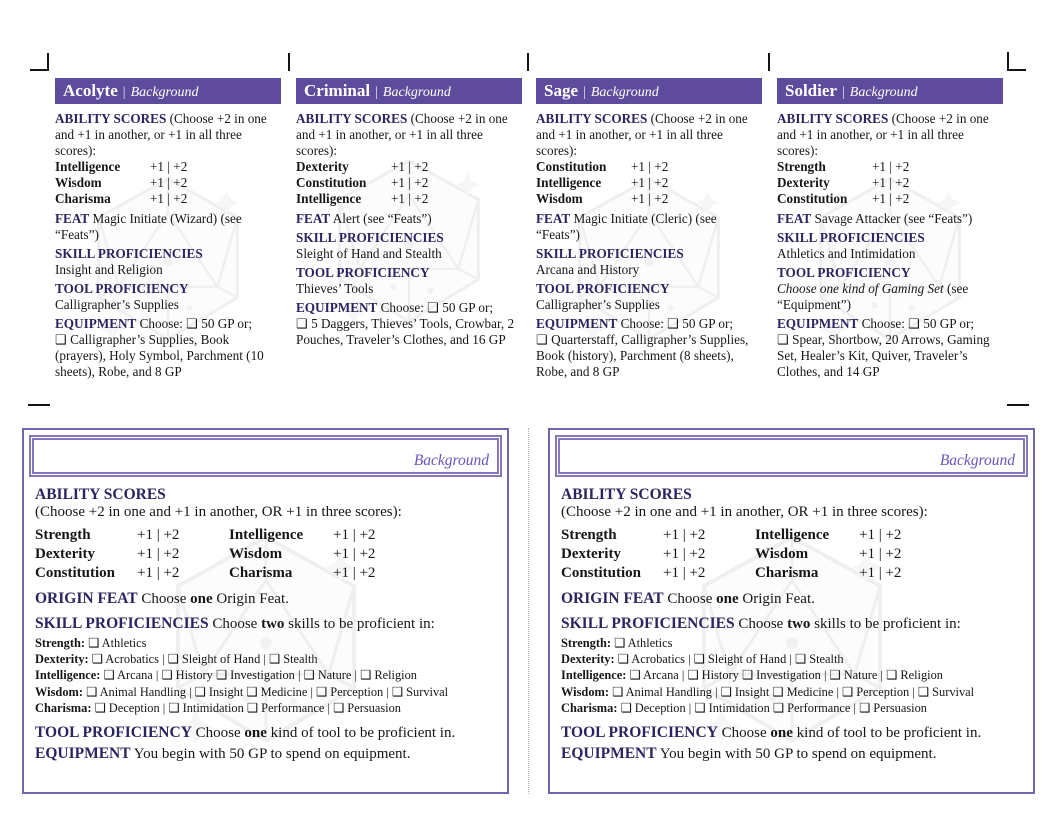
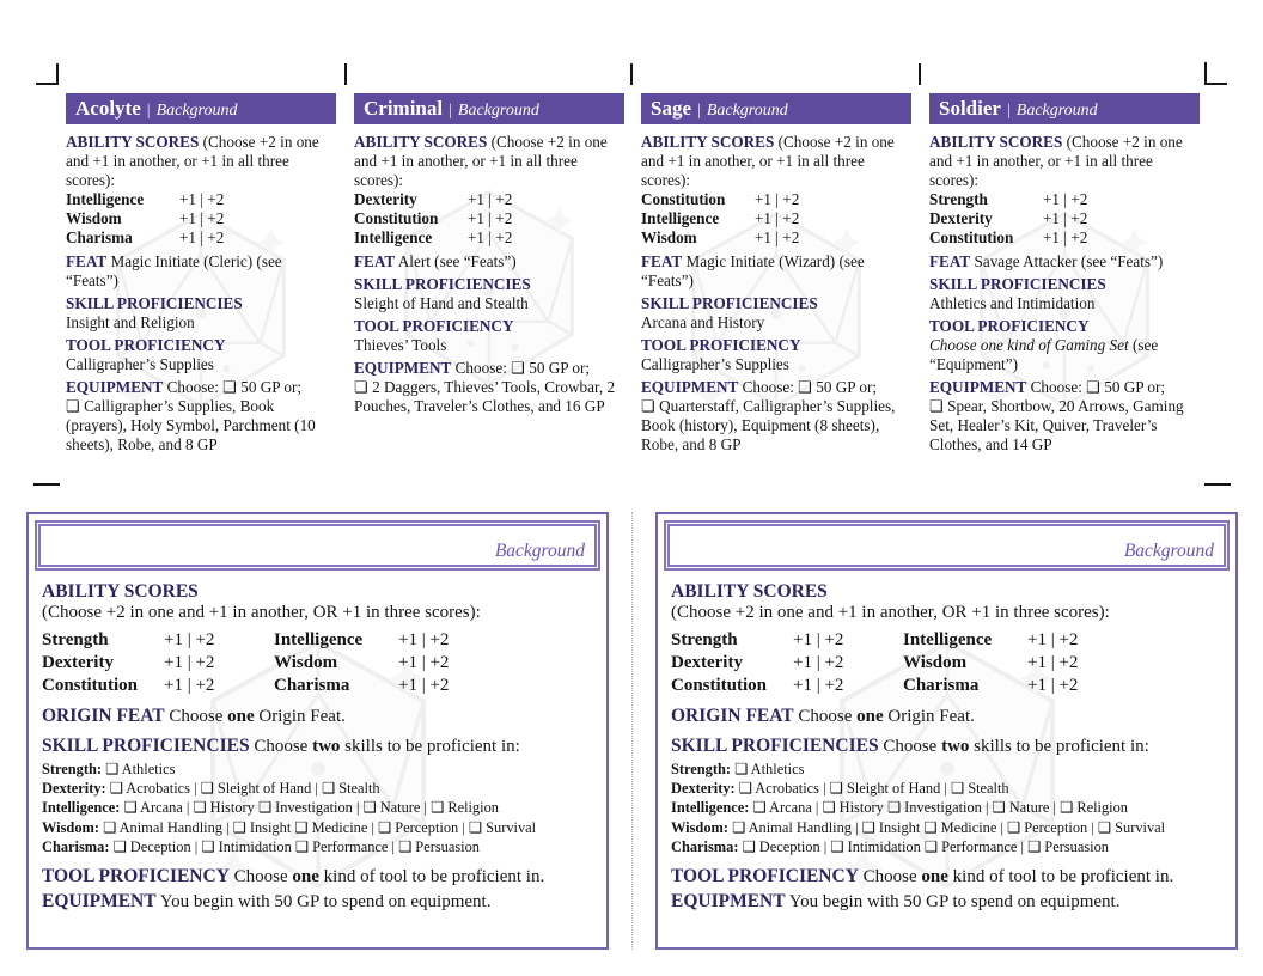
  Acolyte | Background
  ABILITY SCORES (Choose +2 in one and +1 in another, or +1 in all three scores):
  Intelligence
  +1 | +2
  Wisdom
  +1 | +2
  Charisma
  +1 | +2
- FEAT Magic Initiate (Wizard) (see “Feats”)
+ FEAT Magic Initiate (Cleric) (see “Feats”)
  SKILL PROFICIENCIES
  Insight and Religion
  TOOL PROFICIENCY
  Calligrapher’s Supplies
  EQUIPMENT Choose: ❑ 50 GP or;
  ❑ Calligrapher’s Supplies, Book (prayers), Holy Symbol, Parchment (10 sheets), Robe, and 8 GP
  Criminal | Background
  ABILITY SCORES (Choose +2 in one and +1 in another, or +1 in all three scores):
  Dexterity
  +1 | +2
  Constitution
  +1 | +2
  Intelligence
  +1 | +2
  FEAT Alert (see “Feats”)
  SKILL PROFICIENCIES
  Sleight of Hand and Stealth
  TOOL PROFICIENCY
  Thieves’ Tools
  EQUIPMENT Choose: ❑ 50 GP or;
- ❑ 5 Daggers, Thieves’ Tools, Crowbar, 2 Pouches, Traveler’s Clothes, and 16 GP
+ ❑ 2 Daggers, Thieves’ Tools, Crowbar, 2 Pouches, Traveler’s Clothes, and 16 GP
  Sage | Background
  ABILITY SCORES (Choose +2 in one and +1 in another, or +1 in all three scores):
  Constitution
  +1 | +2
  Intelligence
  +1 | +2
  Wisdom
  +1 | +2
- FEAT Magic Initiate (Cleric) (see “Feats”)
+ FEAT Magic Initiate (Wizard) (see “Feats”)
  SKILL PROFICIENCIES
  Arcana and History
  TOOL PROFICIENCY
  Calligrapher’s Supplies
  EQUIPMENT Choose: ❑ 50 GP or;
- ❑ Quarterstaff, Calligrapher’s Supplies, Book (history), Parchment (8 sheets), Robe, and 8 GP
+ ❑ Quarterstaff, Calligrapher’s Supplies, Book (history), Equipment (8 sheets), Robe, and 8 GP
  Soldier | Background
  ABILITY SCORES (Choose +2 in one and +1 in another, or +1 in all three scores):
  Strength
  +1 | +2
  Dexterity
  +1 | +2
  Constitution
  +1 | +2
  FEAT Savage Attacker (see “Feats”)
  SKILL PROFICIENCIES
  Athletics and Intimidation
  TOOL PROFICIENCY
  Choose one kind of Gaming Set (see “Equipment”)
  EQUIPMENT Choose: ❑ 50 GP or;
  ❑ Spear, Shortbow, 20 Arrows, Gaming Set, Healer’s Kit, Quiver, Traveler’s Clothes, and 14 GP
  Background
  ABILITY SCORES
  (Choose +2 in one and +1 in another, OR +1 in three scores):
  Strength
  +1 | +2
  Intelligence
  +1 | +2
  Dexterity
  +1 | +2
  Wisdom
  +1 | +2
  Constitution
  +1 | +2
  Charisma
  +1 | +2
  ORIGIN FEAT Choose one Origin Feat.
  SKILL PROFICIENCIES Choose two skills to be proficient in:
  Strength: ❑ Athletics
  Dexterity: ❑ Acrobatics | ❑ Sleight of Hand | ❑ Stealth
  Intelligence: ❑ Arcana | ❑ History ❑ Investigation | ❑ Nature | ❑ Religion
  Wisdom: ❑ Animal Handling | ❑ Insight ❑ Medicine | ❑ Perception | ❑ Survival
  Charisma: ❑ Deception | ❑ Intimidation ❑ Performance | ❑ Persuasion
  TOOL PROFICIENCY Choose one kind of tool to be proficient in.
  EQUIPMENT You begin with 50 GP to spend on equipment.
  Background
  ABILITY SCORES
  (Choose +2 in one and +1 in another, OR +1 in three scores):
  Strength
  +1 | +2
  Intelligence
  +1 | +2
  Dexterity
  +1 | +2
  Wisdom
  +1 | +2
  Constitution
  +1 | +2
  Charisma
  +1 | +2
  ORIGIN FEAT Choose one Origin Feat.
  SKILL PROFICIENCIES Choose two skills to be proficient in:
  Strength: ❑ Athletics
  Dexterity: ❑ Acrobatics | ❑ Sleight of Hand | ❑ Stealth
  Intelligence: ❑ Arcana | ❑ History ❑ Investigation | ❑ Nature | ❑ Religion
  Wisdom: ❑ Animal Handling | ❑ Insight ❑ Medicine | ❑ Perception | ❑ Survival
  Charisma: ❑ Deception | ❑ Intimidation ❑ Performance | ❑ Persuasion
  TOOL PROFICIENCY Choose one kind of tool to be proficient in.
  EQUIPMENT You begin with 50 GP to spend on equipment.
